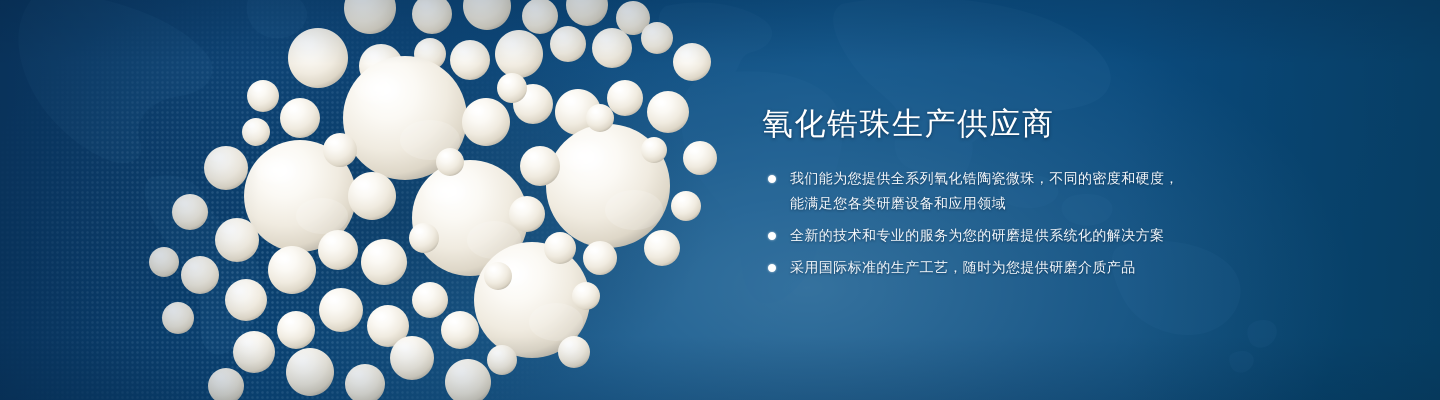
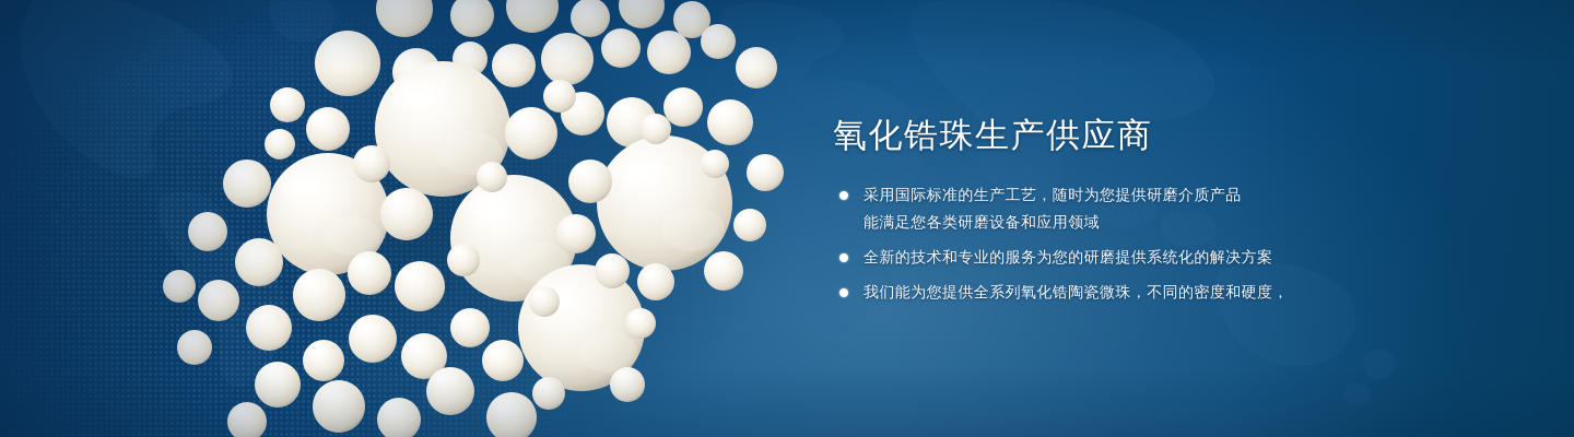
  氧化锆珠生产供应商
- 我们能为您提供全系列氧化锆陶瓷微珠，不同的密度和硬度，
+ 采用国际标准的生产工艺，随时为您提供研磨介质产品
  能满足您各类研磨设备和应用领域
  全新的技术和专业的服务为您的研磨提供系统化的解决方案
- 采用国际标准的生产工艺，随时为您提供研磨介质产品
+ 我们能为您提供全系列氧化锆陶瓷微珠，不同的密度和硬度，
